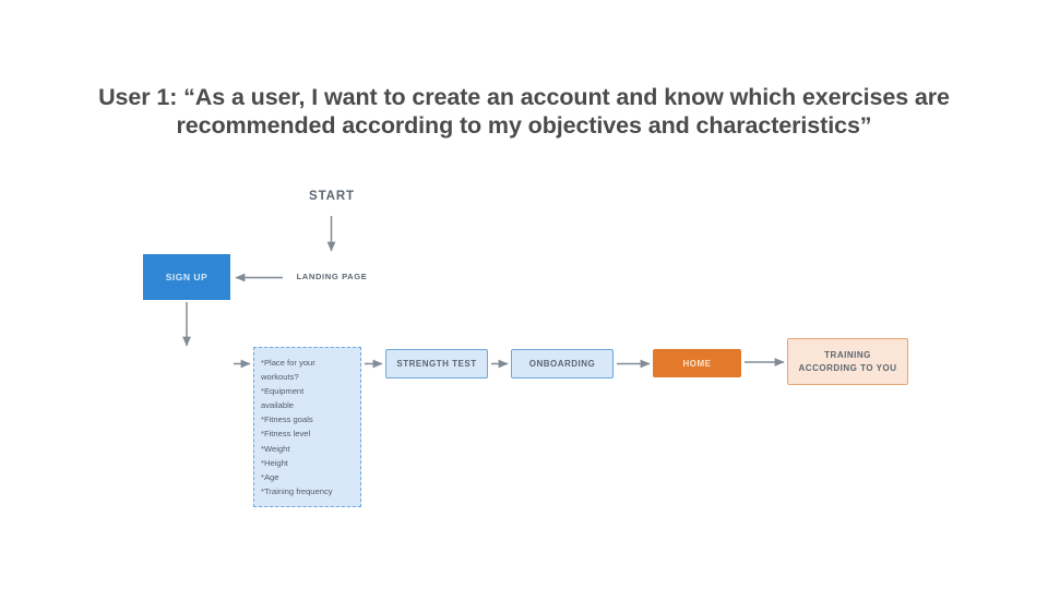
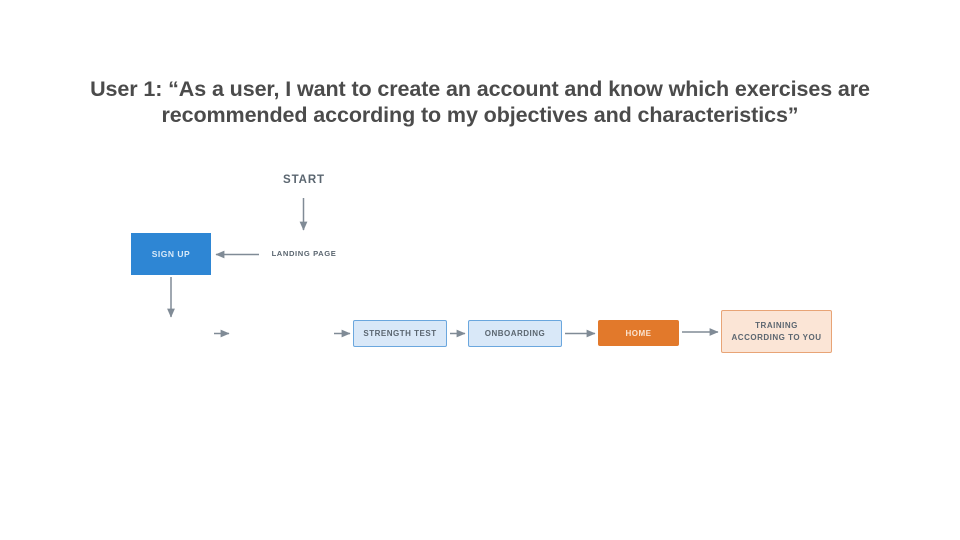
  User 1: “As a user, I want to create an account and know which exercises are recommended according to my objectives and characteristics”
  START
  LANDING PAGE
  SIGN UP
  STRENGTH TEST
  ONBOARDING
  HOME
  TRAINING
  ACCORDING TO YOU
- *Place for your
- workouts?
- *Equipment
- available
- *Fitness goals
- *Fitness level
- *Weight
- *Height
- *Age
- *Training frequency
